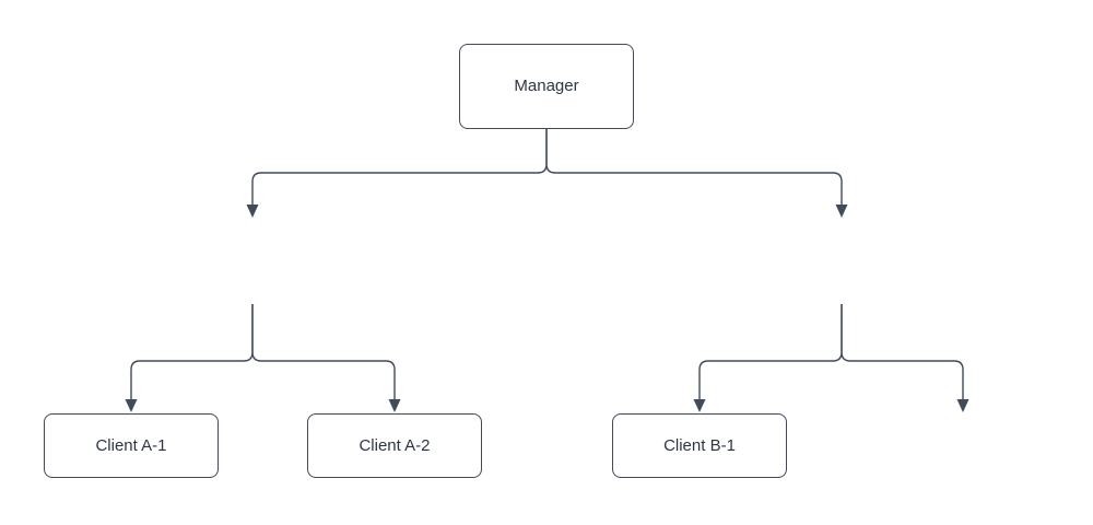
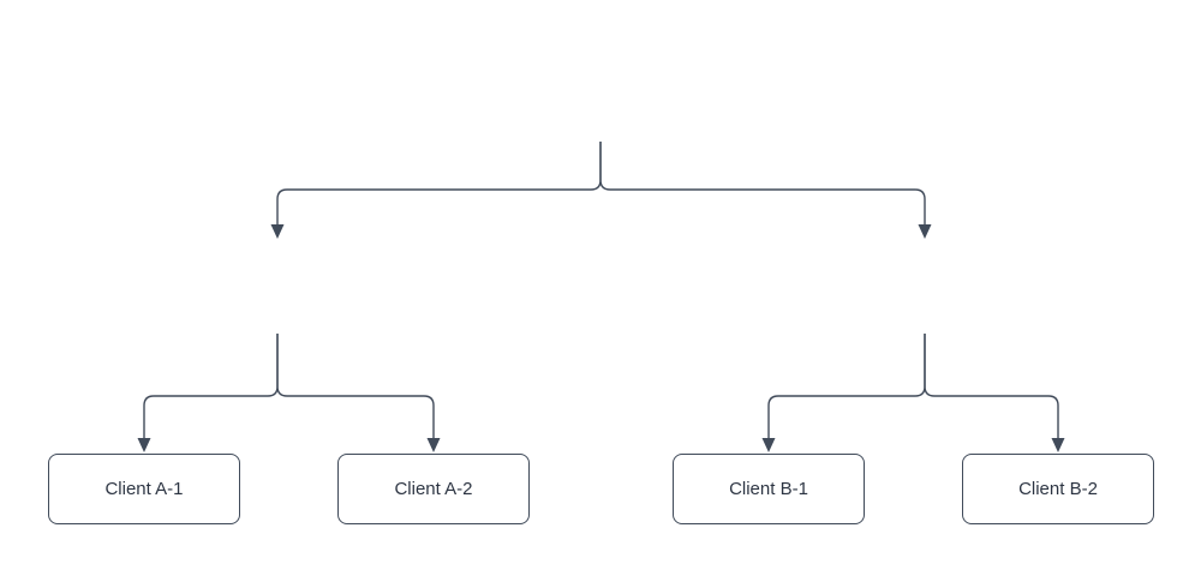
- Manager
  Client A-1
  Client A-2
  Client B-1
+ Client B-2
